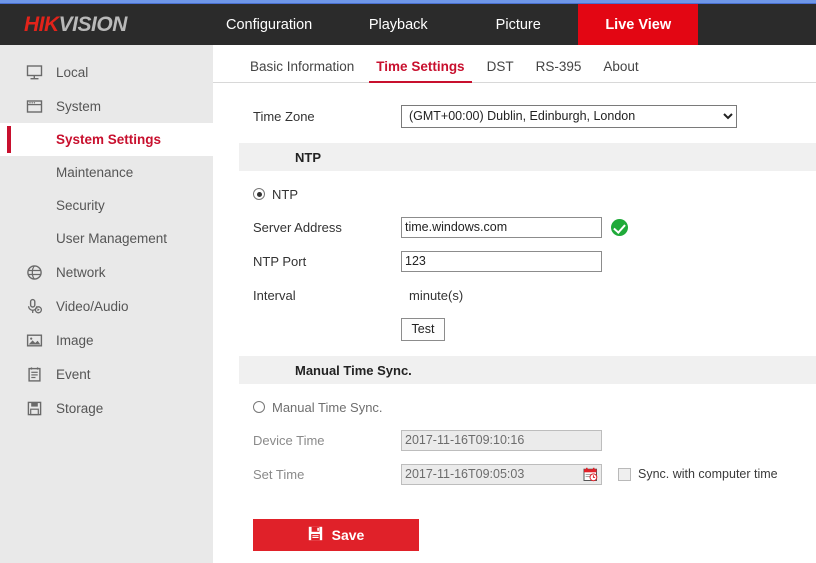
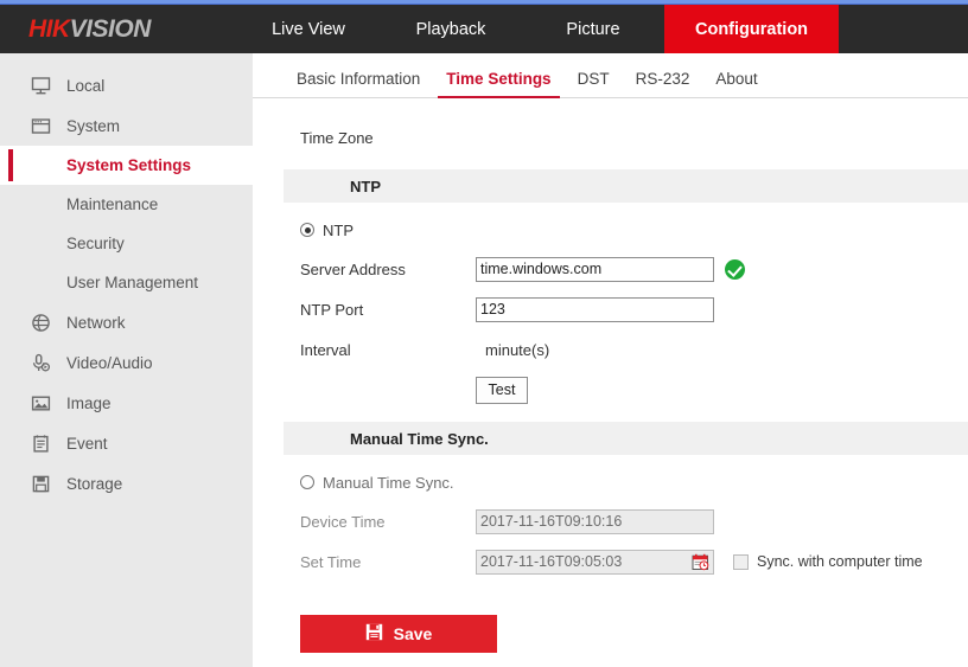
  HIKVISION
- Configuration
+ Live View
  Playback
  Picture
- Live View
+ Configuration
  Local
  System
  System Settings
  Maintenance
  Security
  User Management
  Network
  Video/Audio
  Image
  Event
  Storage
  Basic Information
  Time Settings
  DST
- RS-395
+ RS-232
  About
  Time Zone
- (GMT+00:00) Dublin, Edinburgh, London
  NTP
  NTP
  Server Address
  time.windows.com
  NTP Port
  123
  Interval
  minute(s)
  Test
  Manual Time Sync.
  Manual Time Sync.
  Device Time
  2017-11-16T09:10:16
  Set Time
  2017-11-16T09:05:03
  Sync. with computer time
  Save
